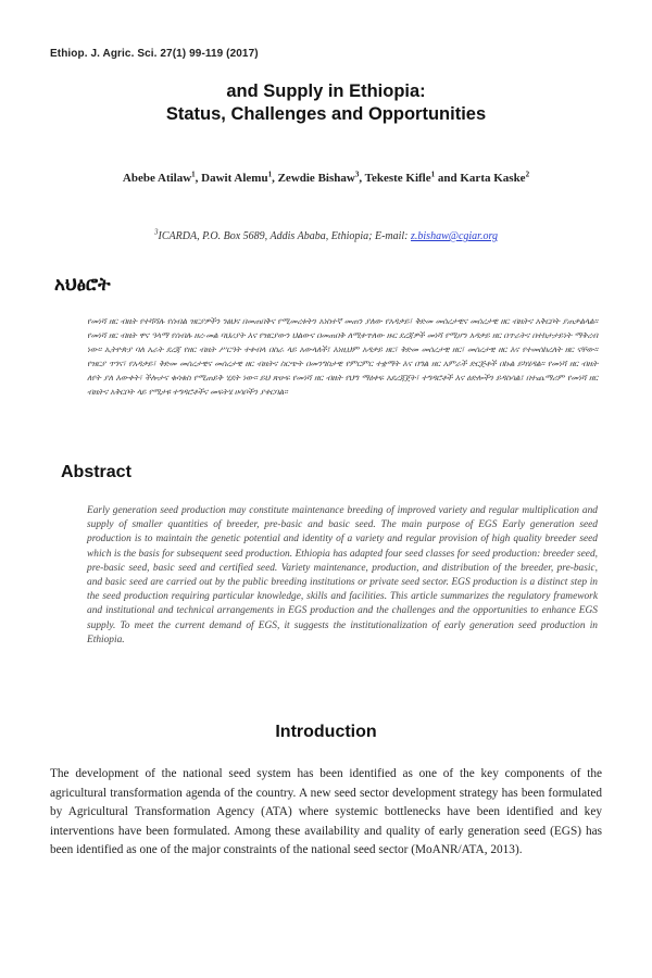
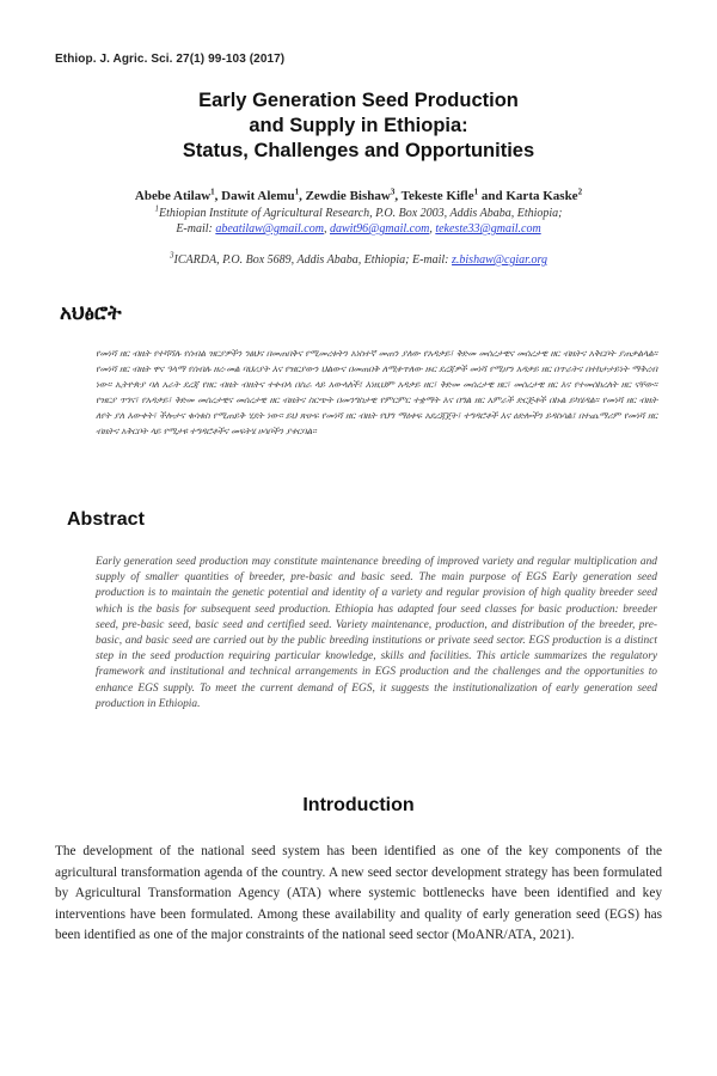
- Ethiop. J. Agric. Sci. 27(1) 99-119 (2017)
+ Ethiop. J. Agric. Sci. 27(1) 99-103 (2017)
+ Early Generation Seed Production
  and Supply in Ethiopia:
  Status, Challenges and Opportunities
  Abebe Atilaw1, Dawit Alemu1, Zewdie Bishaw3, Tekeste Kifle1 and Karta Kaske2
+ 1Ethiopian Institute of Agricultural Research, P.O. Box 2003, Addis Ababa, Ethiopia;
+ E-mail: abeatilaw@gmail.com, dawit96@gmail.com, tekeste33@gmail.com
  3ICARDA, P.O. Box 5689, Addis Ababa, Ethiopia; E-mail: z.bishaw@cgiar.org
  አህፅሮት
- የመነሻ ዘር ብዜት የተሻሻሉ የሰብል ዝርያዎችን ንፅህና በመጠበቅና የሚመረቱትን አነስተኛ መጠን ያለው የአዳቃይ፣ ቅድመ መሰረታዊና መሰረታዊ ዘር ብዜትና አቅርቦት ያጠቃልላል። የመነሻ ዘር ብዜት ዋና ዓላማ የሰብሉ ዘረ-መል ባህሪያት እና የዝርያውን ህልውና በመጠበቅ ለሚቀጥለው ዙር ደረጃዎች መነሻ የሚሆን አዳቃይ ዘር በጥራትና በተከታታይነት ማቅረብ ነው። ኢትዮጵያ ባለ አራት ደረጃ የዘር ብዜት ሥርዓት ተቀብላ በስራ ላይ አውላለች፤ እነዚህም አዳቃይ ዘር፣ ቅድመ መሰረታዊ ዘር፣ መሰረታዊ ዘር እና የተመሰከረለት ዘር ናቸው። የዝርያ ጥገና፣ የአዳቃይ፣ ቅድመ መሰረታዊና መሰረታዊ ዘር ብዜትና ስርጭት በመንግስታዊ የምርምር ተቋማት እና በግል ዘር አምራች ድርጅቶች በኩል ይካሄዳል። የመነሻ ዘር ብዜት ለየት ያለ እውቀት፣ ችሎታና ቁሳቁስ የሚጠይቅ ሂደት ነው። ይህ ጽሁፍ የመነሻ ዘር ብዜት የህግ ማዕቀፍ አደረጃጀት፣ ተግዳሮቶች እና ዕድሎችን ይዳስሳል፤ በተጨማሪም የመነሻ ዘር ብዜትና አቅርቦት ላይ የሚታዩ ተግዳሮቶችና መፍትሄ ሀሳቦችን ያቀርባል።
+ የመነሻ ዘር ብዜት የተሻሻሉ የሰብል ዝርያዎችን ንፅህና በመጠበቅና የሚመረቱትን አነስተኛ መጠን ያለው የአዳቃይ፣ ቅድመ መሰረታዊና መሰረታዊ ዘር ብዜትና አቅርቦት ያጠቃልላል። የመነሻ ዘር ብዜት ዋና ዓላማ የሰብሉ ዘረ-መል ባህሪያት እና የዝርያውን ህልውና በመጠበቅ ለሚቀጥለው ዙር ደረጃዎች መነሻ የሚሆን አዳቃይ ዘር በጥራትና በተከታታይነት ማቅረብ ነው። ኢትዮጵያ ባለ አራት ደረጃ የዘር ብዜት ብዜትና ተቀብላ በስራ ላይ አውላለች፤ እነዚህም አዳቃይ ዘር፣ ቅድመ መሰረታዊ ዘር፣ መሰረታዊ ዘር እና የተመሰከረለት ዘር ናቸው። የዝርያ ጥገና፣ የአዳቃይ፣ ቅድመ መሰረታዊና መሰረታዊ ዘር ብዜትና ስርጭት በመንግስታዊ የምርምር ተቋማት እና በግል ዘር አምራች ድርጅቶች በኩል ይካሄዳል። የመነሻ ዘር ብዜት ለየት ያለ እውቀት፣ ችሎታና ቁሳቁስ የሚጠይቅ ሂደት ነው። ይህ ጽሁፍ የመነሻ ዘር ብዜት የህግ ማዕቀፍ አደረጃጀት፣ ተግዳሮቶች እና ዕድሎችን ይዳስሳል፤ በተጨማሪም የመነሻ ዘር ብዜትና አቅርቦት ላይ የሚታዩ ተግዳሮቶችና መፍትሄ ሀሳቦችን ያቀርባል።
  Abstract
- Early generation seed production may constitute maintenance breeding of improved variety and regular multiplication and supply of smaller quantities of breeder, pre-basic and basic seed. The main purpose of EGS Early generation seed production is to maintain the genetic potential and identity of a variety and regular provision of high quality breeder seed which is the basis for subsequent seed production. Ethiopia has adapted four seed classes for seed production: breeder seed, pre-basic seed, basic seed and certified seed. Variety maintenance, production, and distribution of the breeder, pre-basic, and basic seed are carried out by the public breeding institutions or private seed sector. EGS production is a distinct step in the seed production requiring particular knowledge, skills and facilities. This article summarizes the regulatory framework and institutional and technical arrangements in EGS production and the challenges and the opportunities to enhance EGS supply. To meet the current demand of EGS, it suggests the institutionalization of early generation seed production in Ethiopia.
+ Early generation seed production may constitute maintenance breeding of improved variety and regular multiplication and supply of smaller quantities of breeder, pre-basic and basic seed. The main purpose of EGS Early generation seed production is to maintain the genetic potential and identity of a variety and regular provision of high quality breeder seed which is the basis for subsequent seed production. Ethiopia has adapted four seed classes for basic production: breeder seed, pre-basic seed, basic seed and certified seed. Variety maintenance, production, and distribution of the breeder, pre-basic, and basic seed are carried out by the public breeding institutions or private seed sector. EGS production is a distinct step in the seed production requiring particular knowledge, skills and facilities. This article summarizes the regulatory framework and institutional and technical arrangements in EGS production and the challenges and the opportunities to enhance EGS supply. To meet the current demand of EGS, it suggests the institutionalization of early generation seed production in Ethiopia.
  Introduction
- The development of the national seed system has been identified as one of the key components of the agricultural transformation agenda of the country. A new seed sector development strategy has been formulated by Agricultural Transformation Agency (ATA) where systemic bottlenecks have been identified and key interventions have been formulated. Among these availability and quality of early generation seed (EGS) has been identified as one of the major constraints of the national seed sector (MoANR/ATA, 2013).
+ The development of the national seed system has been identified as one of the key components of the agricultural transformation agenda of the country. A new seed sector development strategy has been formulated by Agricultural Transformation Agency (ATA) where systemic bottlenecks have been identified and key interventions have been formulated. Among these availability and quality of early generation seed (EGS) has been identified as one of the major constraints of the national seed sector (MoANR/ATA, 2021).
